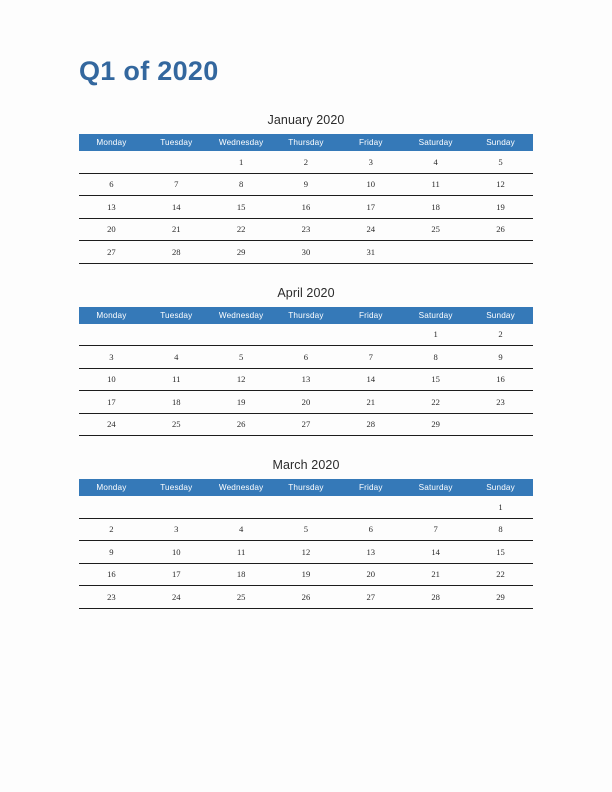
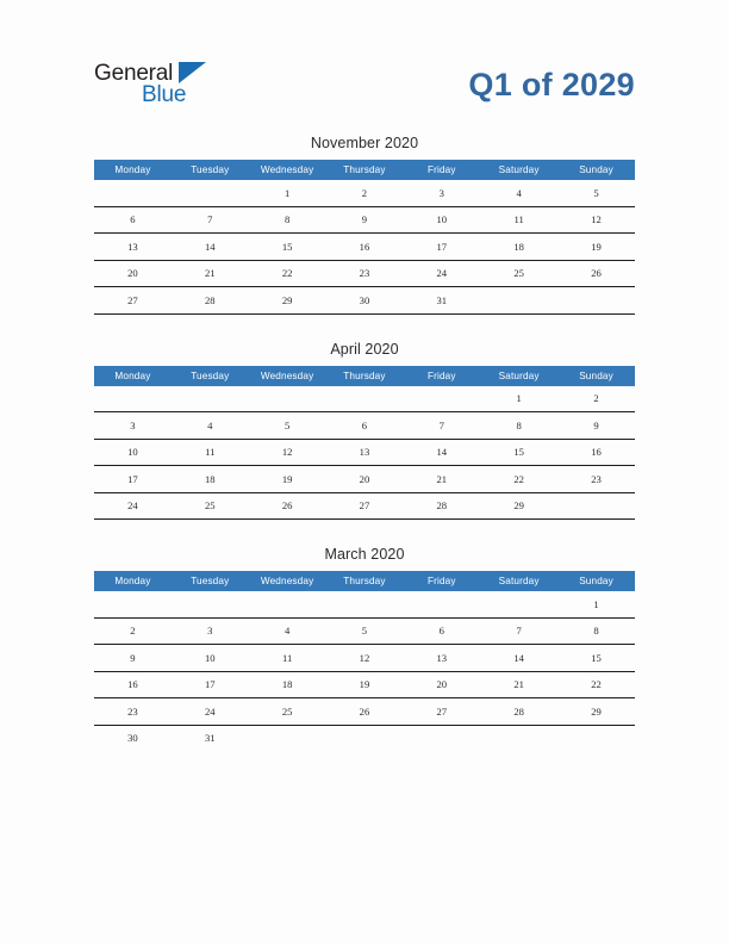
+ General
+ Blue
- Q1 of 2020
+ Q1 of 2029
- January 2020
+ November 2020
  Monday	Tuesday	Wednesday	Thursday	Friday	Saturday	Sunday
  		1	2	3	4	5
  6	7	8	9	10	11	12
  13	14	15	16	17	18	19
  20	21	22	23	24	25	26
  27	28	29	30	31
  April 2020
  Monday	Tuesday	Wednesday	Thursday	Friday	Saturday	Sunday
  					1	2
  3	4	5	6	7	8	9
  10	11	12	13	14	15	16
  17	18	19	20	21	22	23
  24	25	26	27	28	29
  March 2020
  Monday	Tuesday	Wednesday	Thursday	Friday	Saturday	Sunday
  						1
  2	3	4	5	6	7	8
  9	10	11	12	13	14	15
  16	17	18	19	20	21	22
  23	24	25	26	27	28	29
+ 30	31
